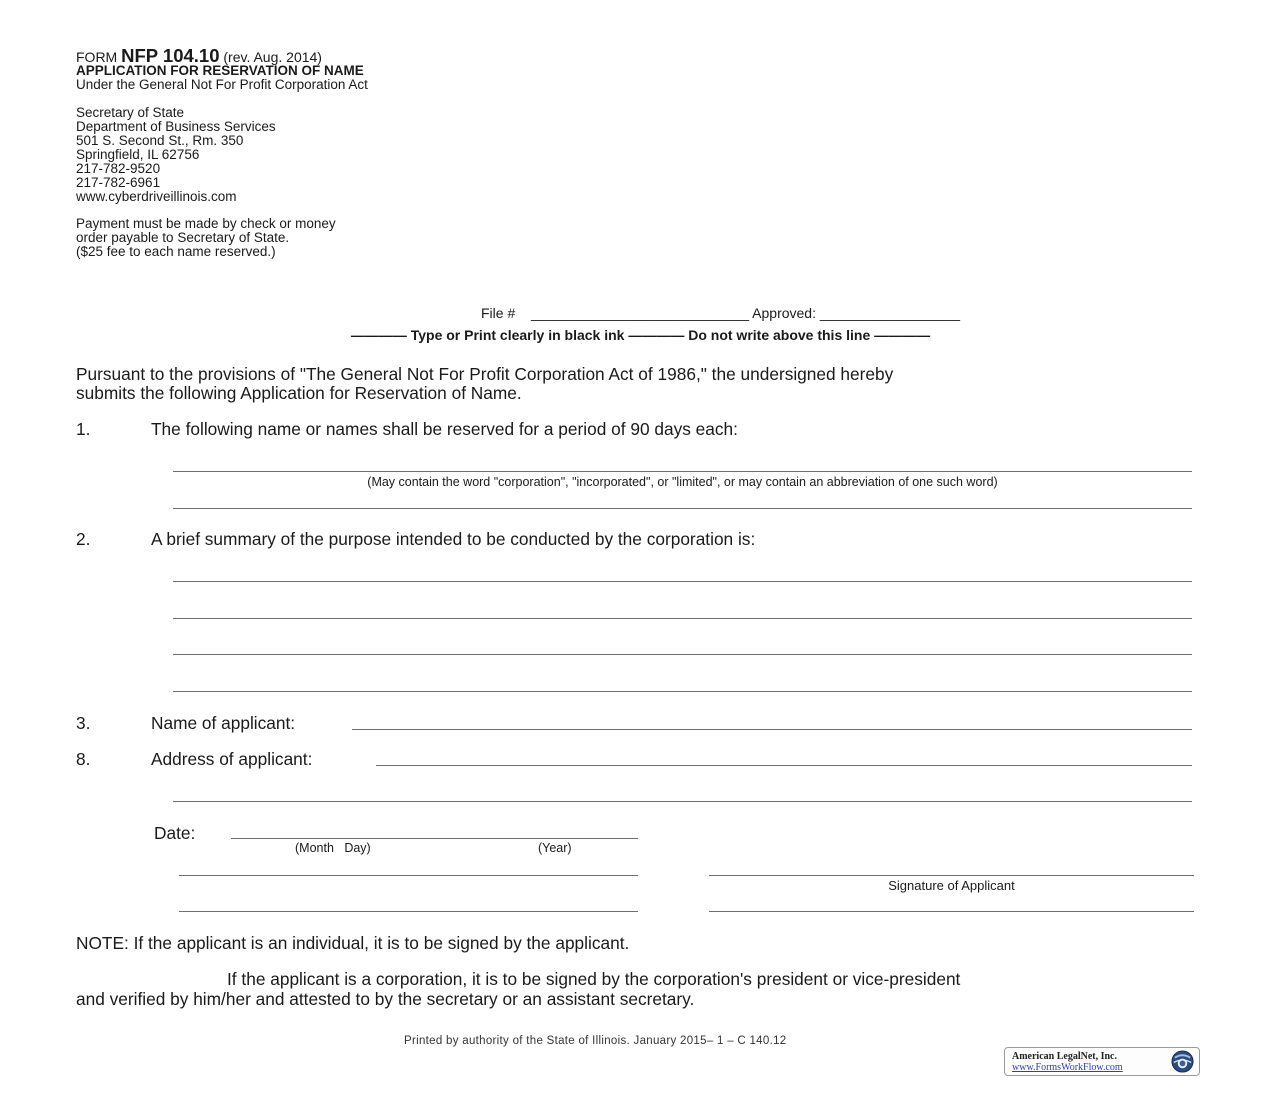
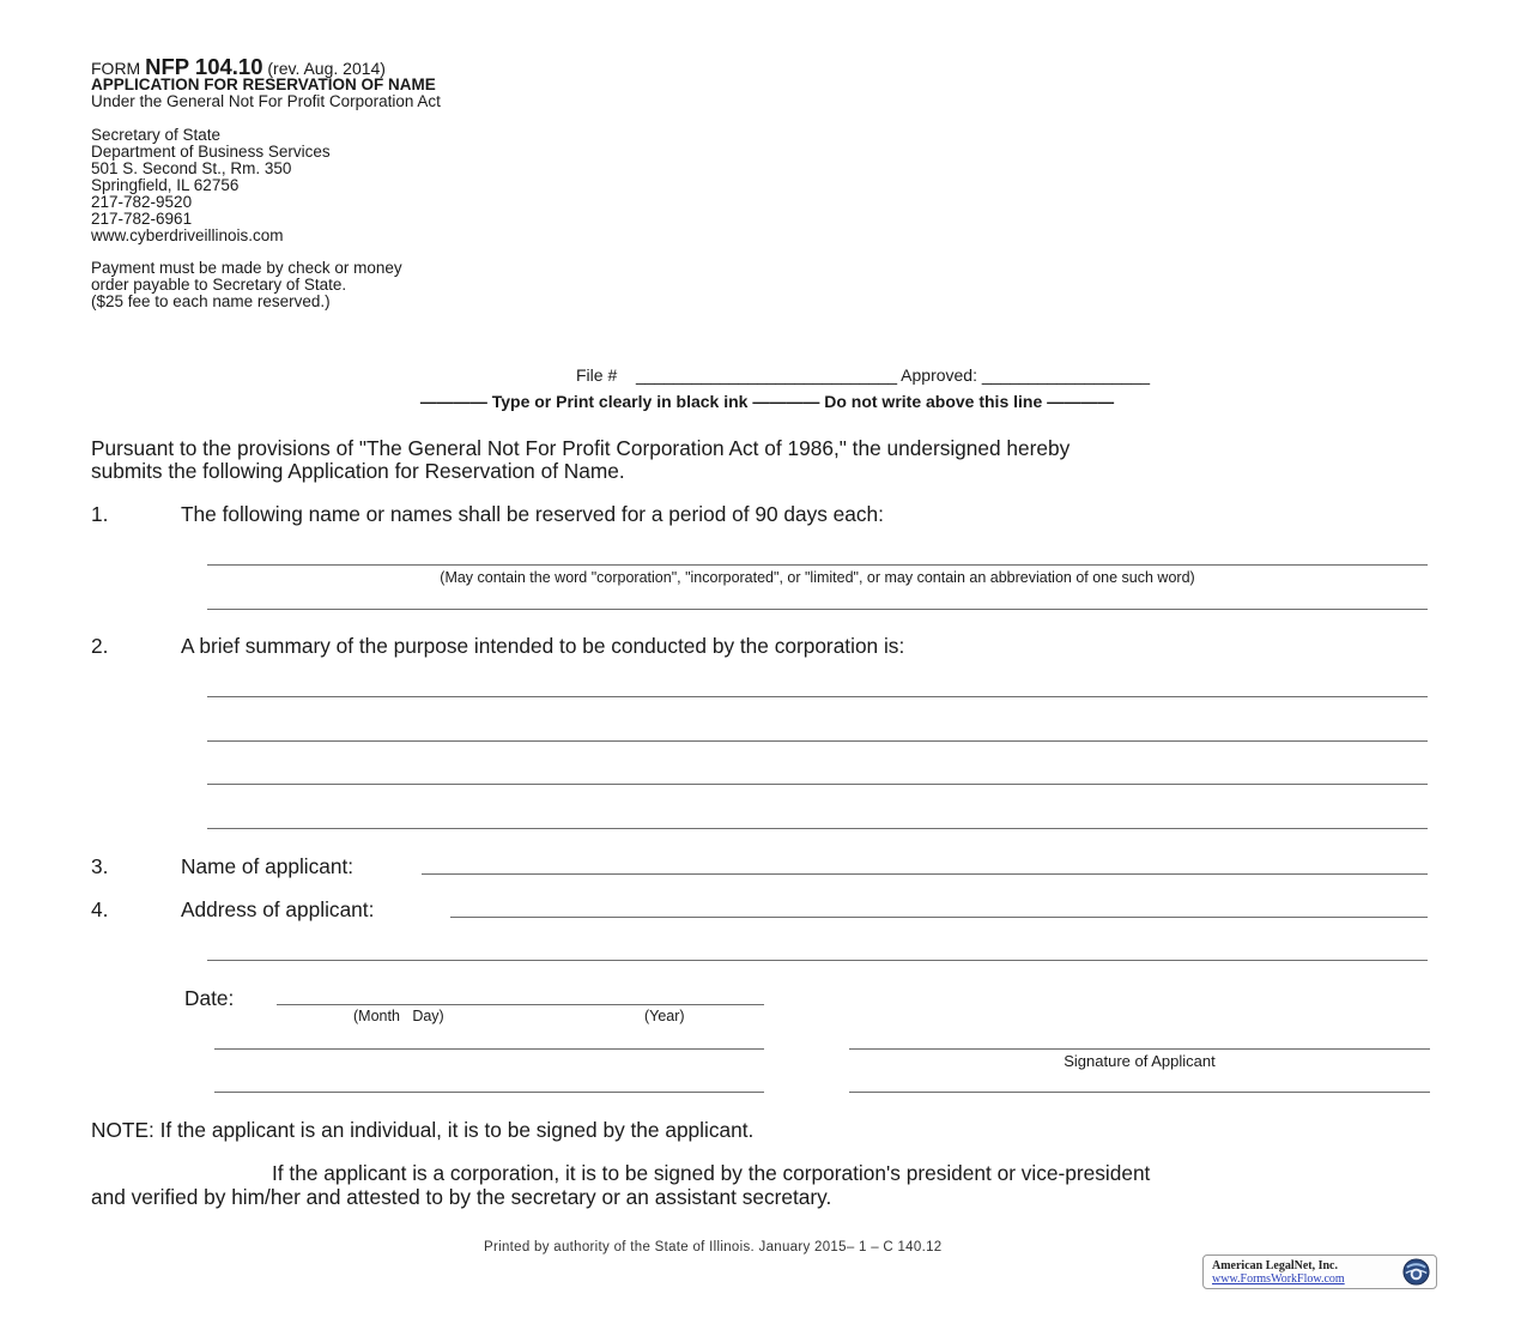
  FORM NFP 104.10 (rev. Aug. 2014)
  APPLICATION FOR RESERVATION OF NAME
  Under the General Not For Profit Corporation Act
  Secretary of State
  Department of Business Services
  501 S. Second St., Rm. 350
  Springfield, IL 62756
  217-782-9520
  217-782-6961
  www.cyberdriveillinois.com
  Payment must be made by check or money
  order payable to Secretary of State.
  ($25 fee to each name reserved.)
  File # ____________________________ Approved: __________________
  ———— Type or Print clearly in black ink ———— Do not write above this line ————
  Pursuant to the provisions of "The General Not For Profit Corporation Act of 1986," the undersigned hereby
  submits the following Application for Reservation of Name.
  1.
  The following name or names shall be reserved for a period of 90 days each:
  (May contain the word "corporation", "incorporated", or "limited", or may contain an abbreviation of one such word)
  2.
  A brief summary of the purpose intended to be conducted by the corporation is:
  3.
  Name of applicant:
- 8.
+ 4.
  Address of applicant:
  Date:
  (Month Day)
  (Year)
  Signature of Applicant
  NOTE: If the applicant is an individual, it is to be signed by the applicant.
  If the applicant is a corporation, it is to be signed by the corporation's president or vice-president
  and verified by him/her and attested to by the secretary or an assistant secretary.
  Printed by authority of the State of Illinois. January 2015– 1 – C 140.12
  American LegalNet, Inc.
  www.FormsWorkFlow.com
